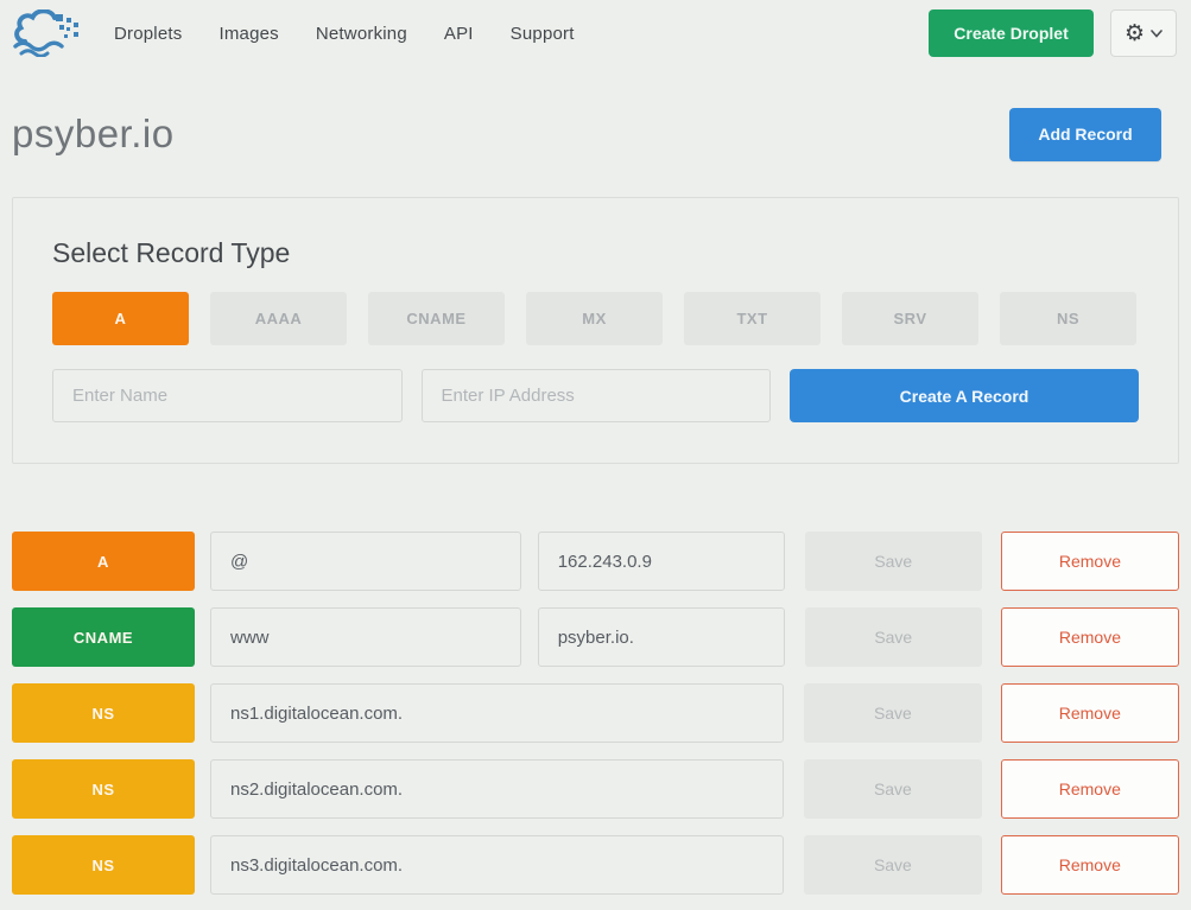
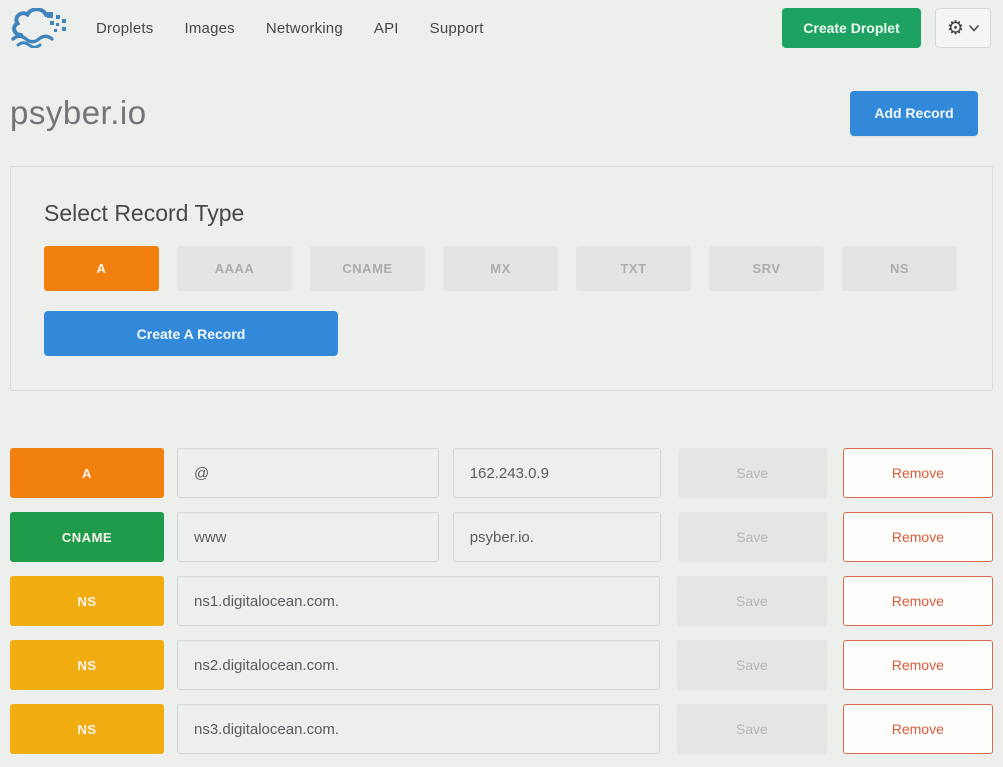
  Droplets
  Images
  Networking
  API
  Support
  Create Droplet
  ⚙
  psyber.io
  Add Record
  Select Record Type
  A
  AAAA
  CNAME
  MX
  TXT
  SRV
  NS
- Enter Name
- Enter IP Address
  Create A Record
  A
  @
  162.243.0.9
  Save
  Remove
  CNAME
  www
  psyber.io.
  Save
  Remove
  NS
  ns1.digitalocean.com.
  Save
  Remove
  NS
  ns2.digitalocean.com.
  Save
  Remove
  NS
  ns3.digitalocean.com.
  Save
  Remove
